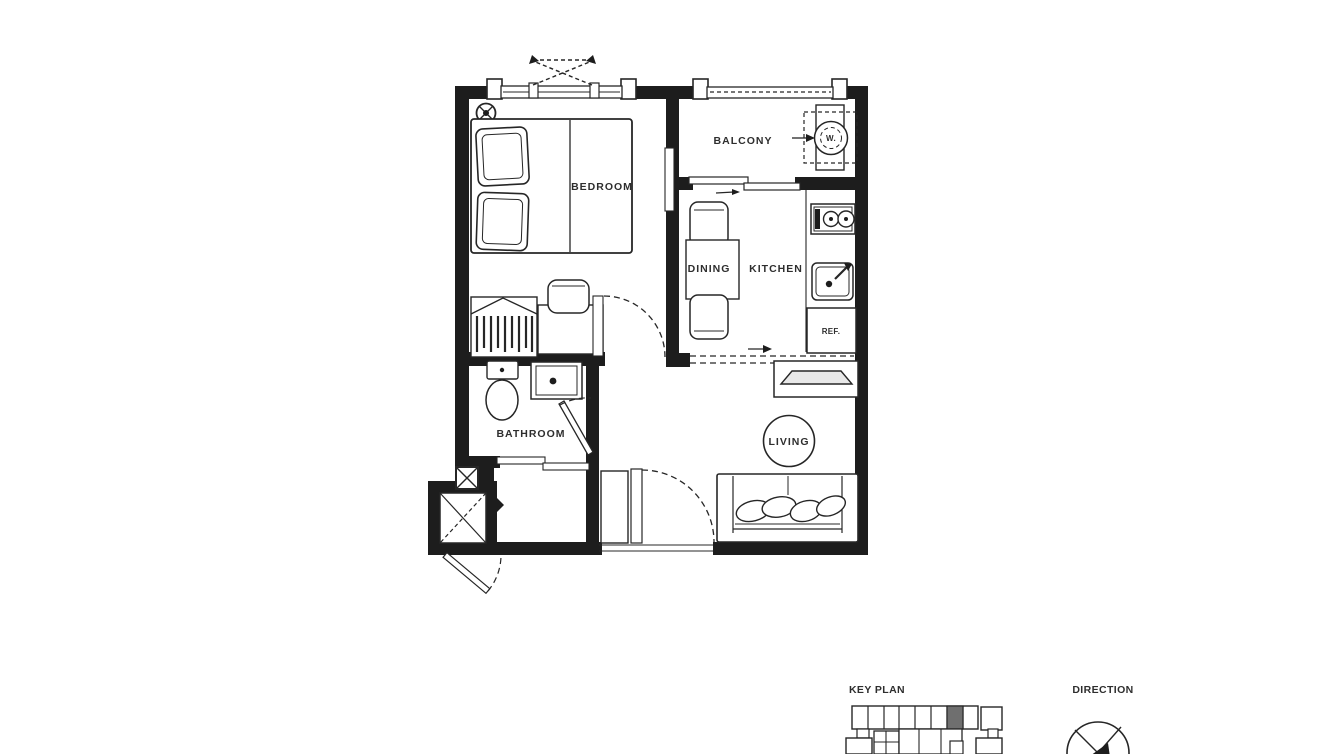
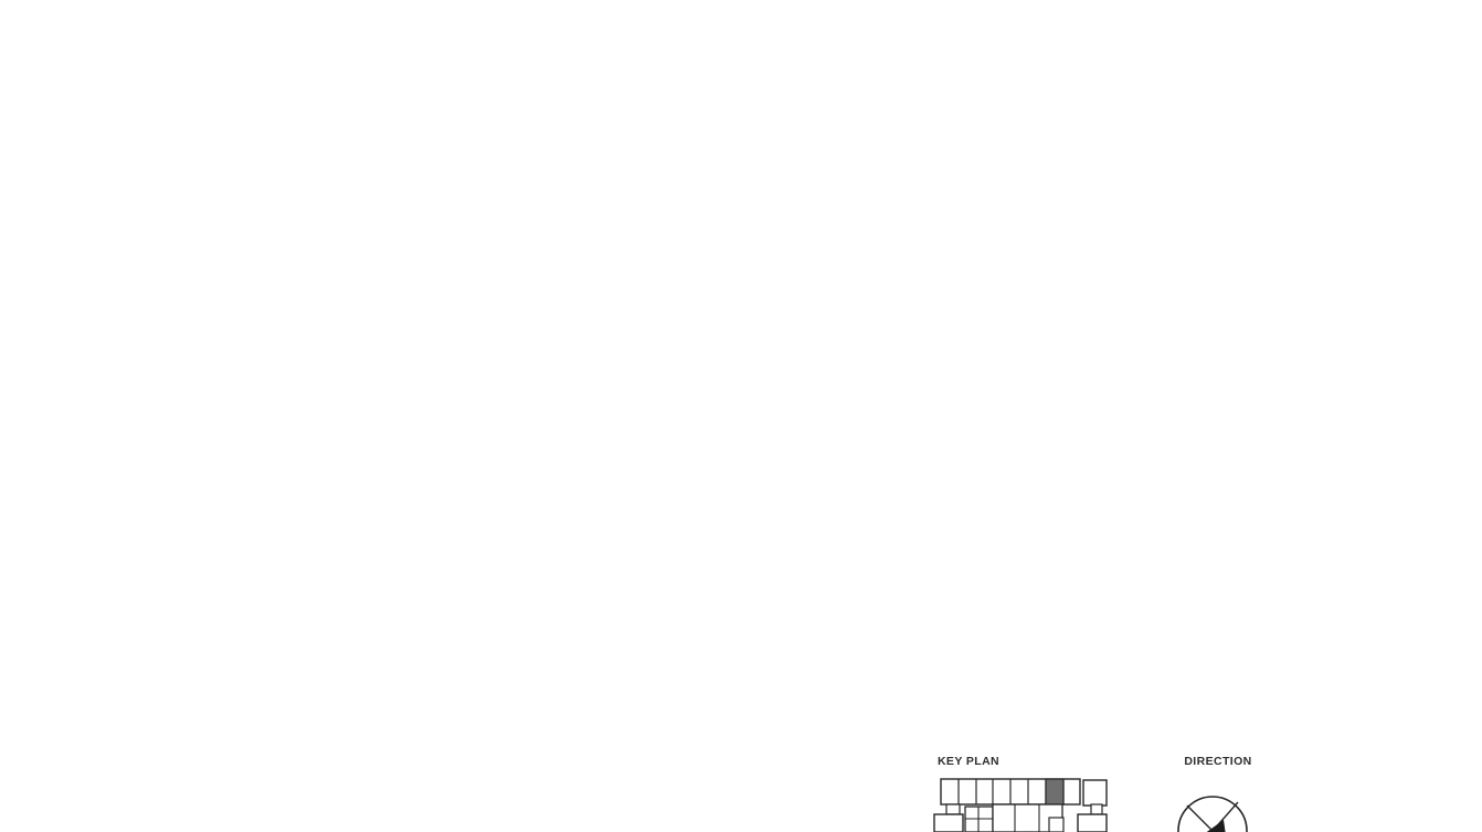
- BEDROOM
- BATHROOM
- BALCONY
- W.
- DINING
- KITCHEN
- REF.
- LIVING
  KEY PLAN
  DIRECTION
